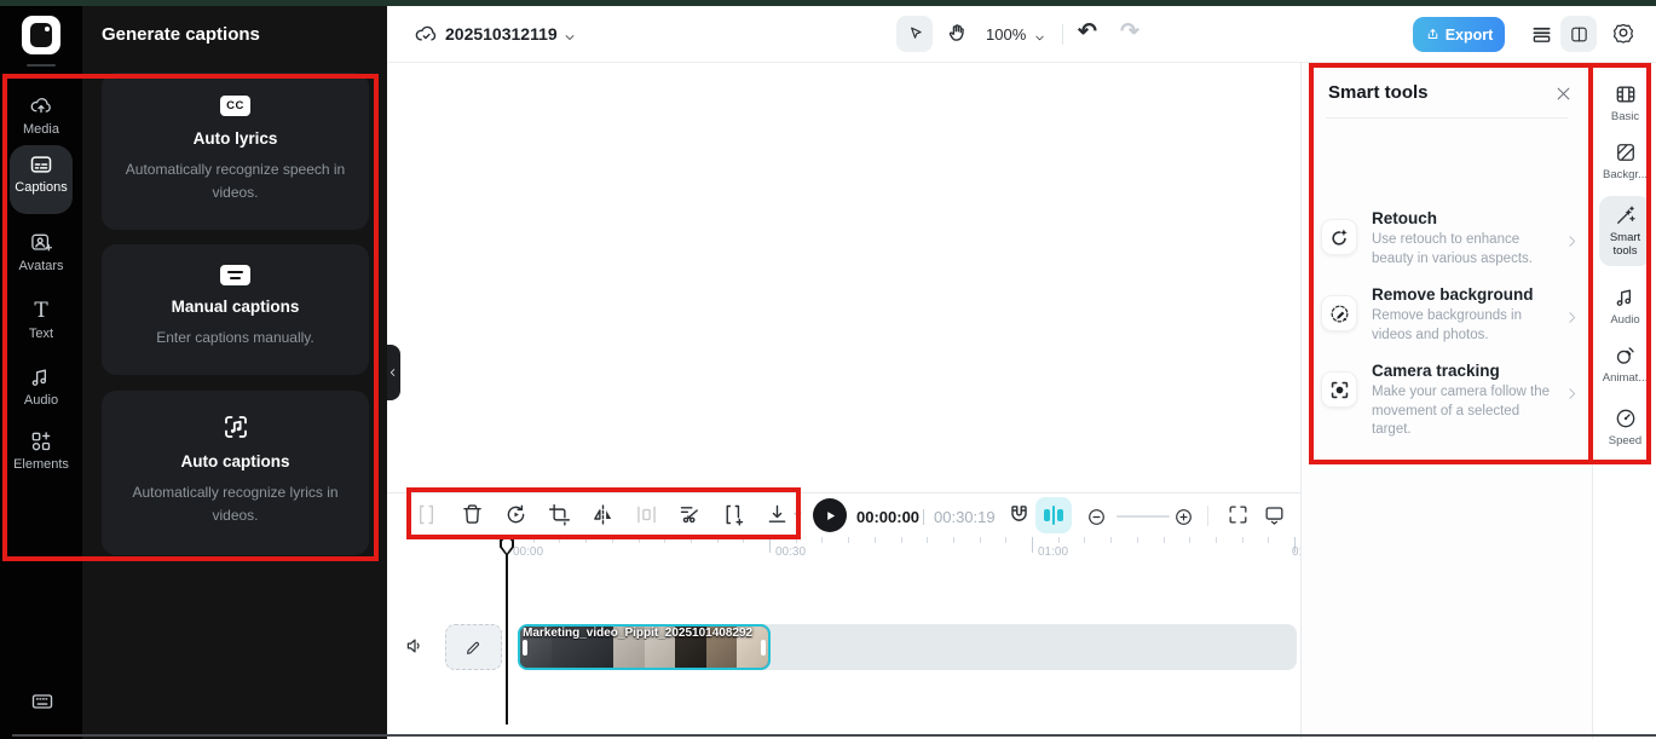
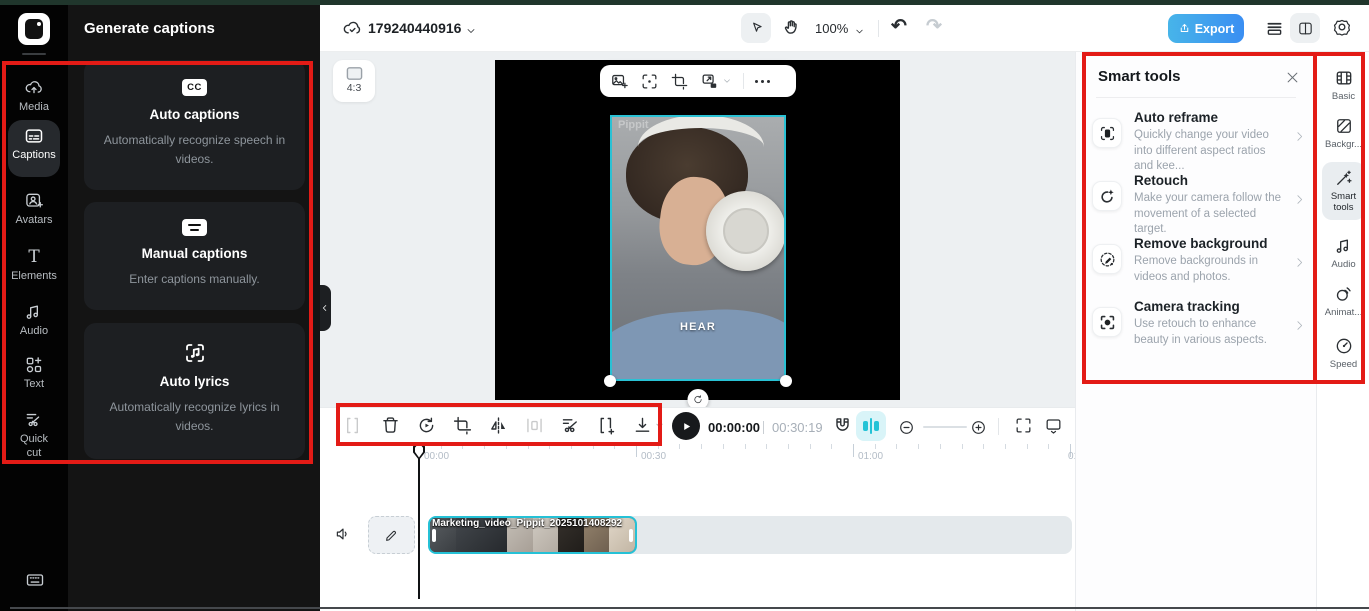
  Media
  Captions
  Avatars
  T
- Text
+ Elements
  Audio
- Elements
+ Text
+ Quick cut
  Generate captions
  CC
- Auto lyrics
+ Auto captions
  Automatically recognize speech in videos.
  Manual captions
  Enter captions manually.
- Auto captions
+ Auto lyrics
  Automatically recognize lyrics in videos.
- 202510312119
+ 179240440916
  100%
  ↶
  ↷
  Export
+ 4:3
+ Pippit
+ HEAR
  00:00:00
  00:30:19
  00:00
  00:30
  01:00
  Marketing_video_Pippit_2025101408292
  Smart tools
+ Auto reframe
+ Quickly change your video into different aspect ratios and kee...
  Retouch
- Use retouch to enhance beauty in various aspects.
+ Make your camera follow the movement of a selected target.
  Remove background
  Remove backgrounds in videos and photos.
  Camera tracking
- Make your camera follow the movement of a selected target.
+ Use retouch to enhance beauty in various aspects.
  Basic
  Backgr...
  Smart tools
  Audio
  Animat...
  Speed
